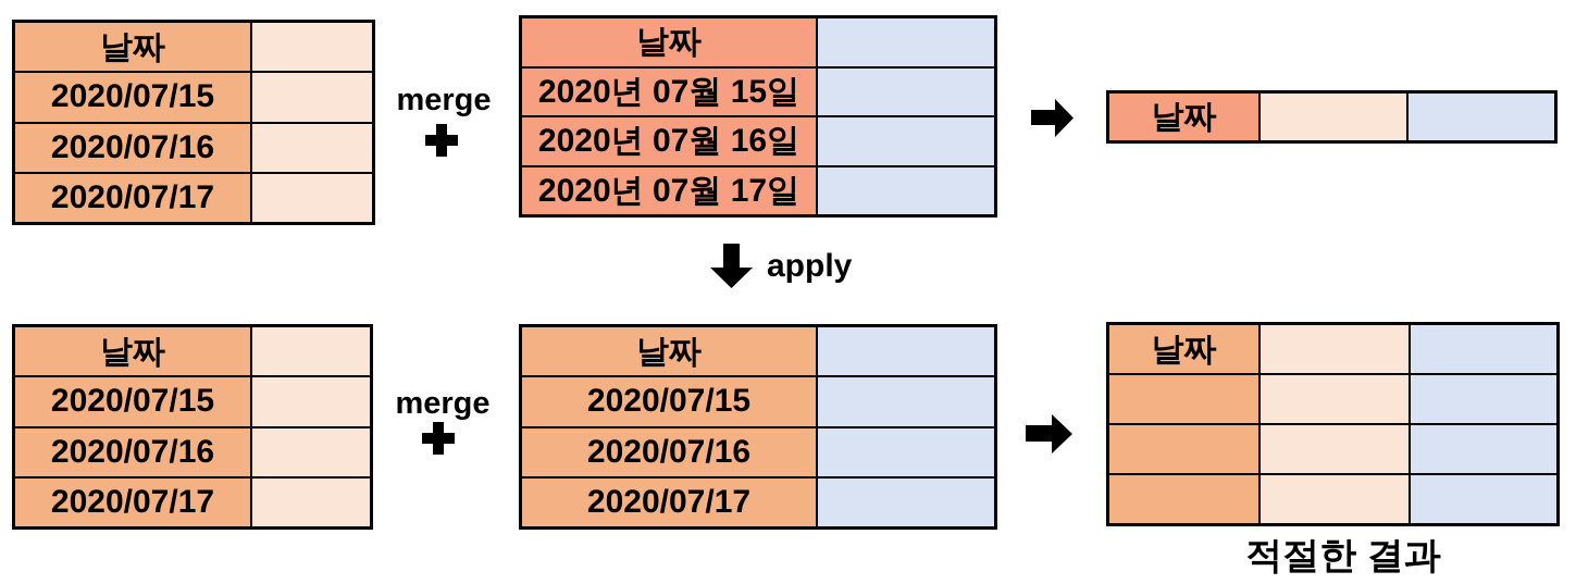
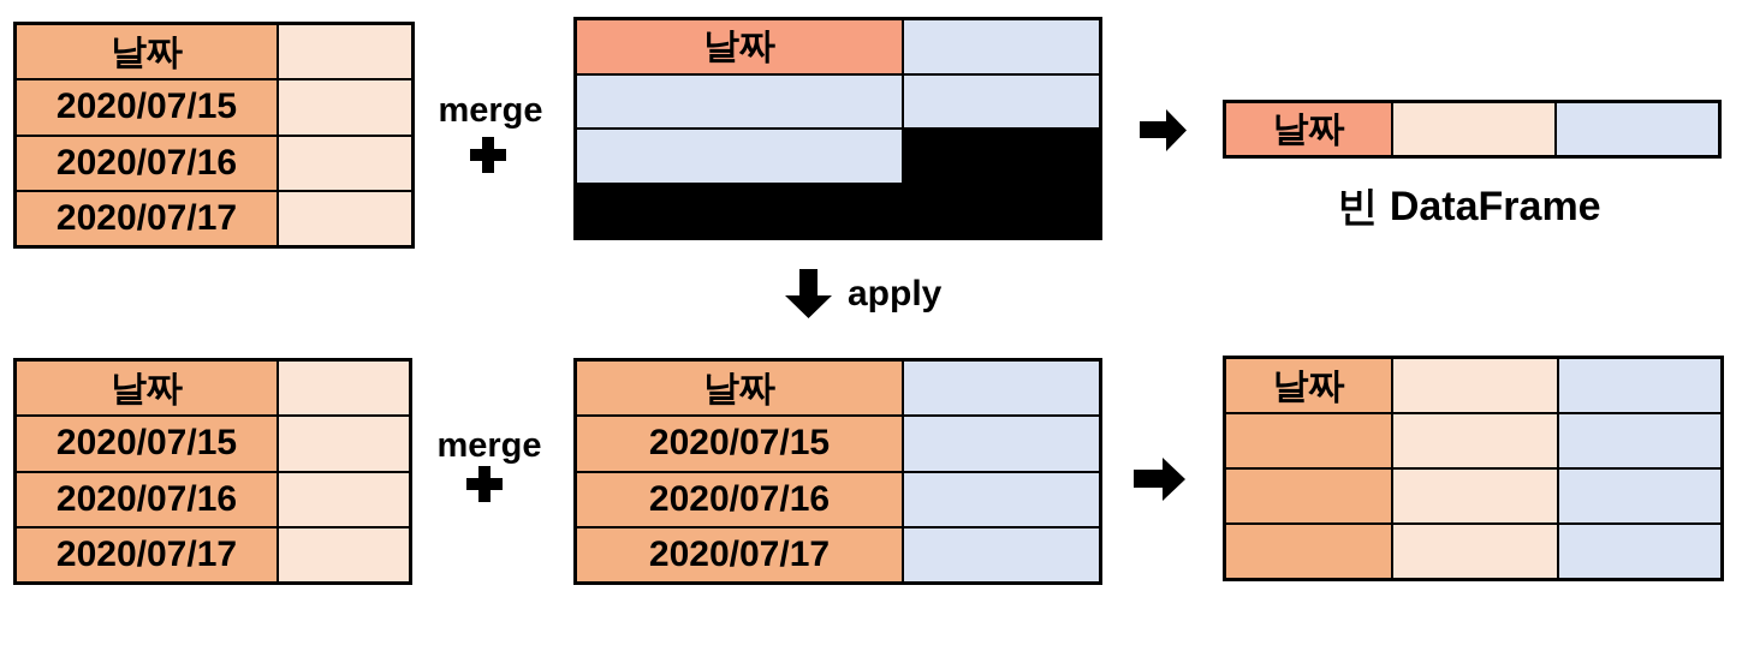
  날짜
  2020/07/15
  2020/07/16
  2020/07/17
  merge
  날짜
- 2020년 07월 15일
- 2020년 07월 16일
- 2020년 07월 17일
  날짜
+ 빈 DataFrame
  apply
  날짜
  2020/07/15
  2020/07/16
  2020/07/17
  merge
  날짜
  2020/07/15
  2020/07/16
  2020/07/17
  날짜
- 적절한 결과
